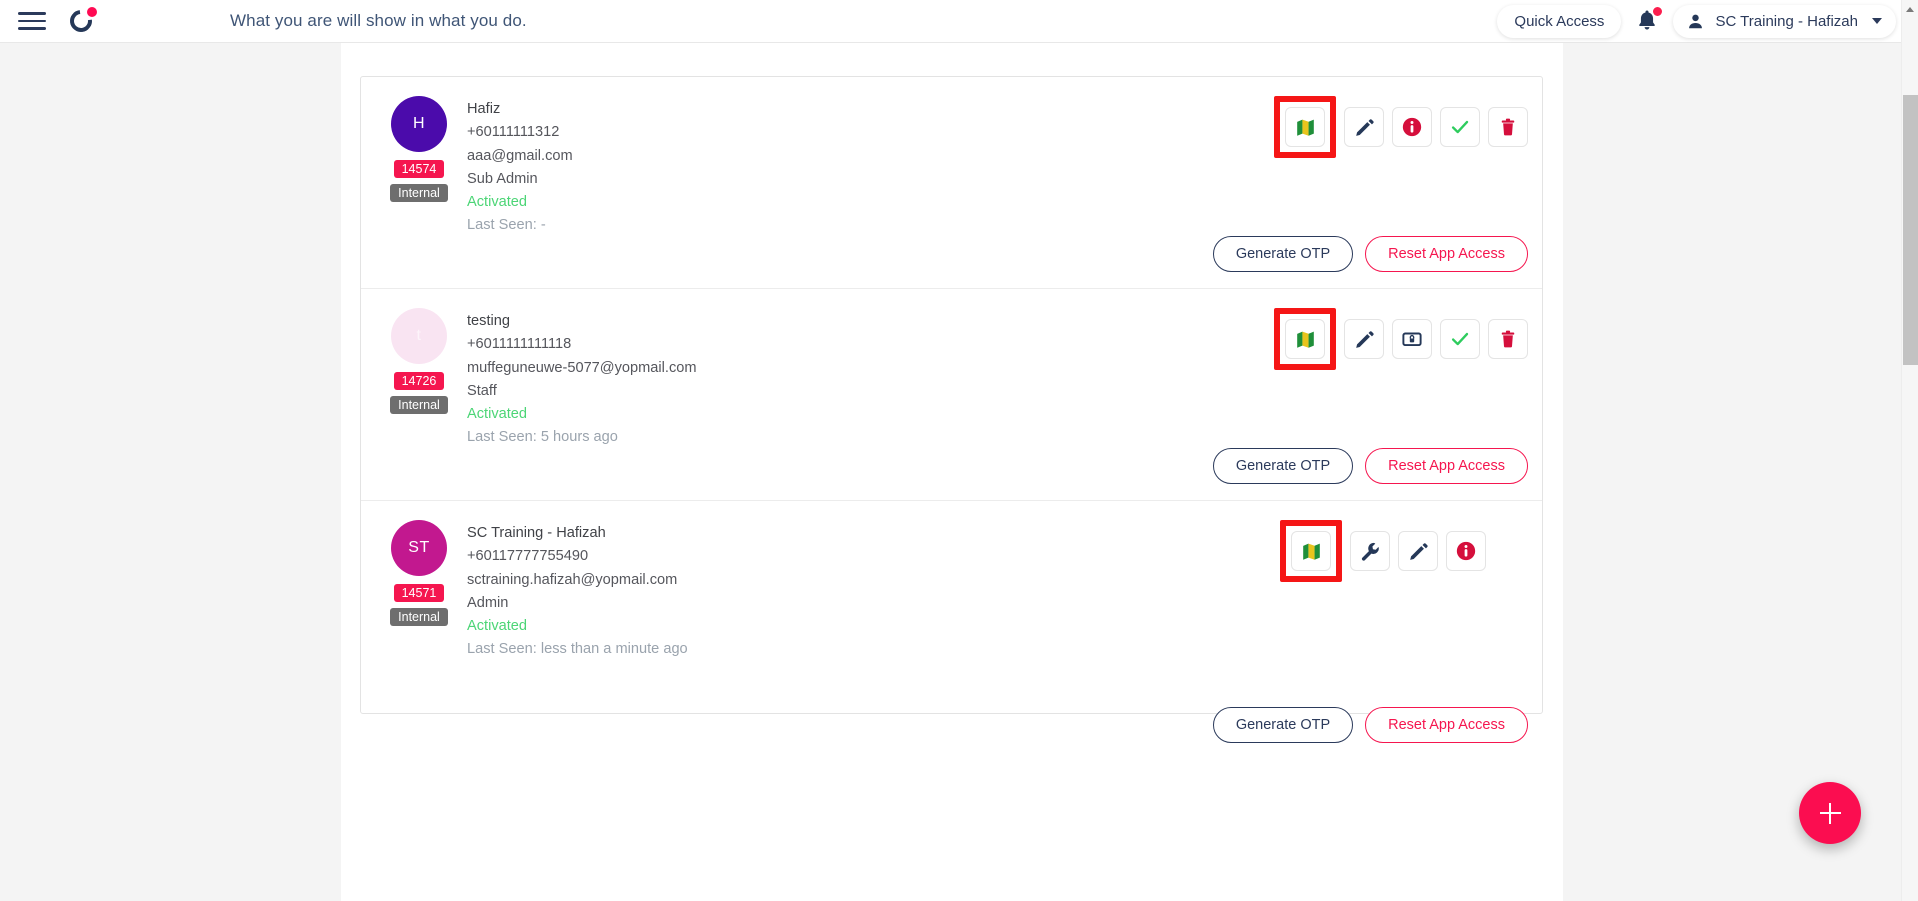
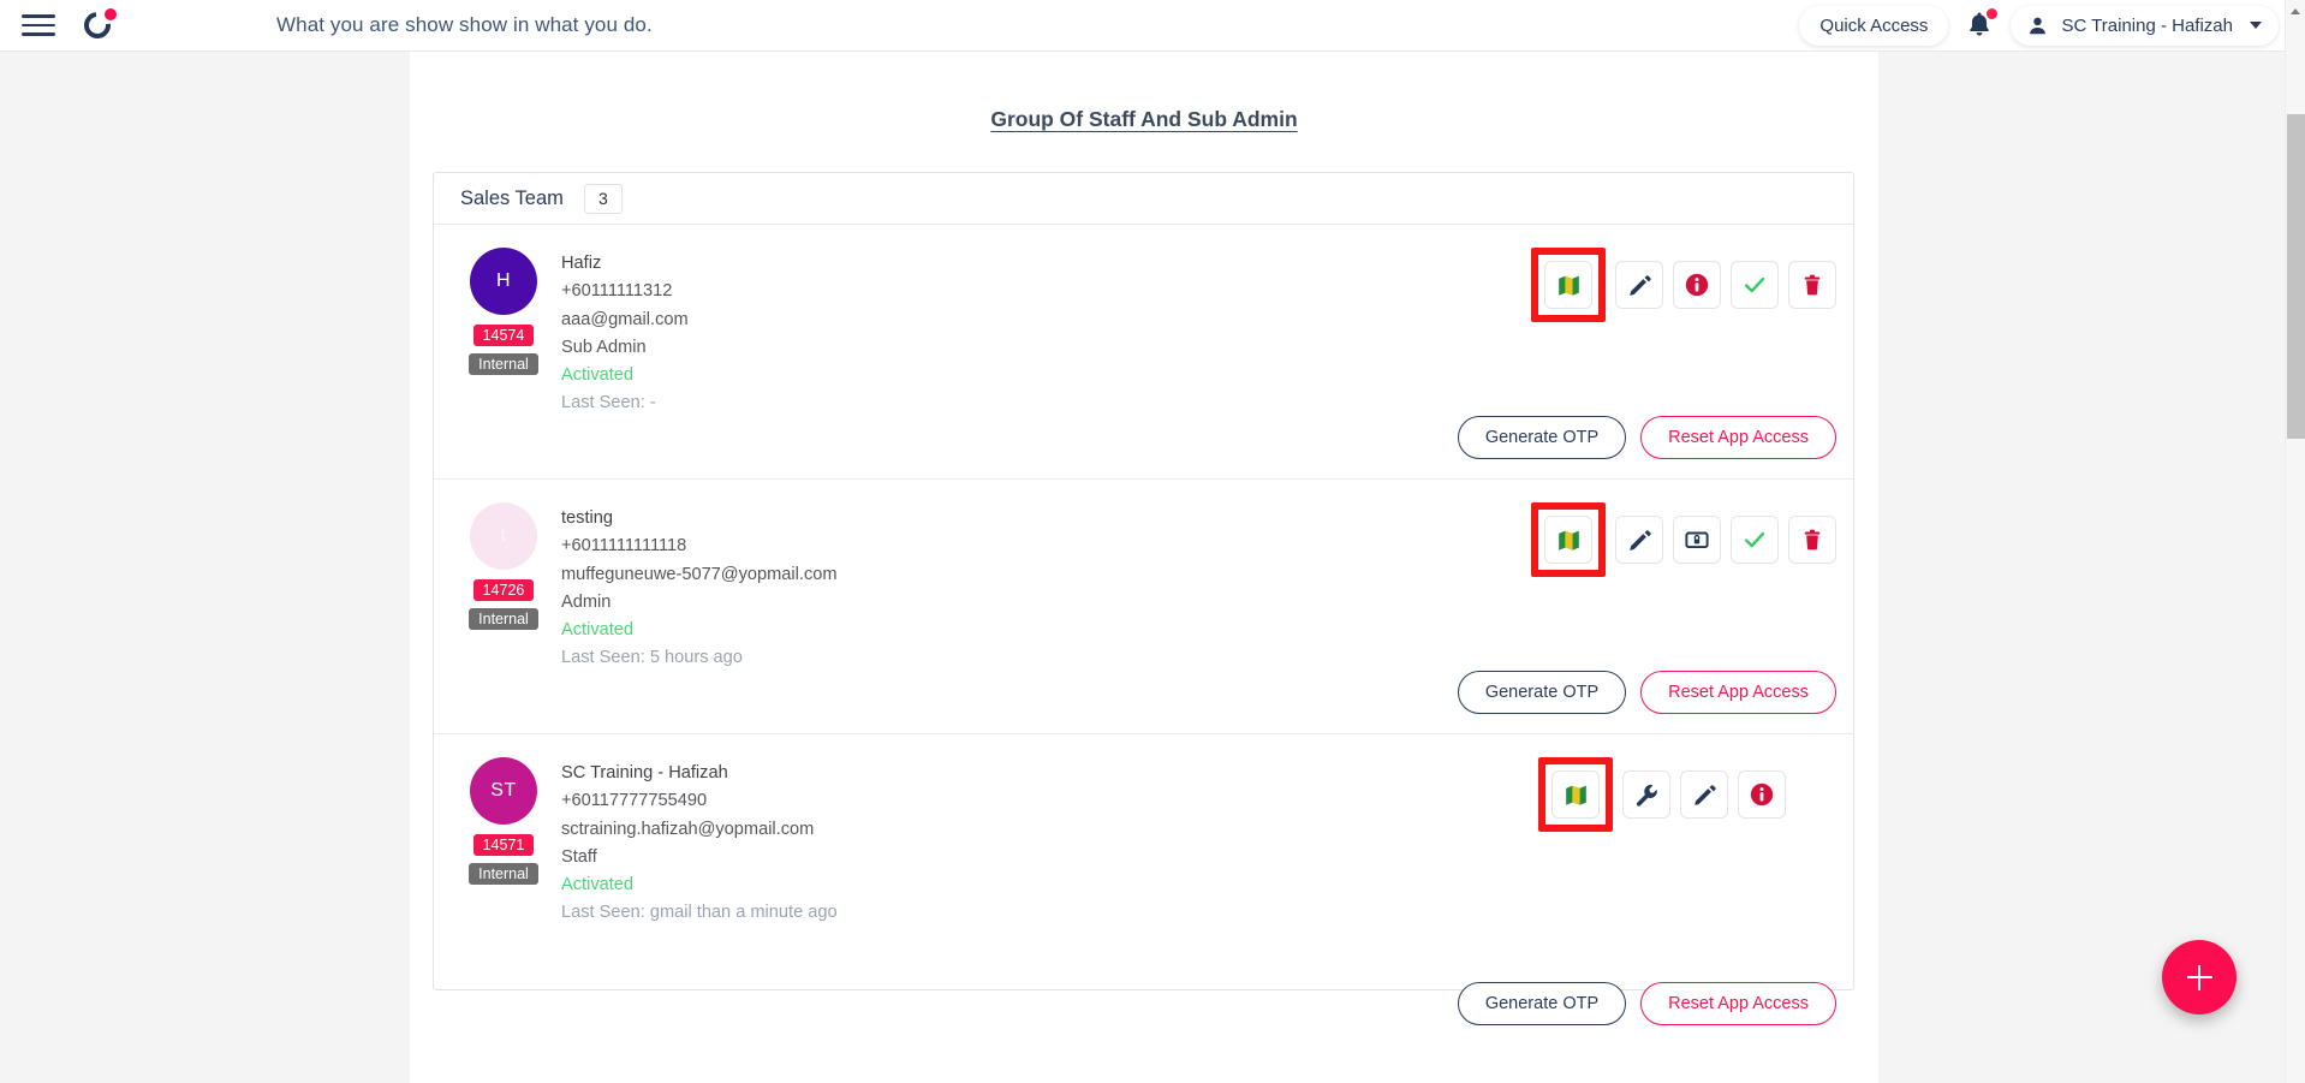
- What you are will show in what you do.
+ What you are show show in what you do.
  Quick Access
  SC Training - Hafizah
+ Group Of Staff And Sub Admin
+ Sales Team
+ 3
  H
  14574
  Internal
  Hafiz
  +60111111312
  aaa@gmail.com
  Sub Admin
  Activated
  Last Seen: -
  Generate OTP
  Reset App Access
  14726
  Internal
  testing
  +6011111111118
  muffeguneuwe-5077@yopmail.com
- Staff
+ Admin
  Activated
  Last Seen: 5 hours ago
  Generate OTP
  Reset App Access
  ST
  14571
  Internal
  SC Training - Hafizah
  +60117777755490
  sctraining.hafizah@yopmail.com
- Admin
+ Staff
  Activated
- Last Seen: less than a minute ago
+ Last Seen: gmail than a minute ago
  Generate OTP
  Reset App Access
